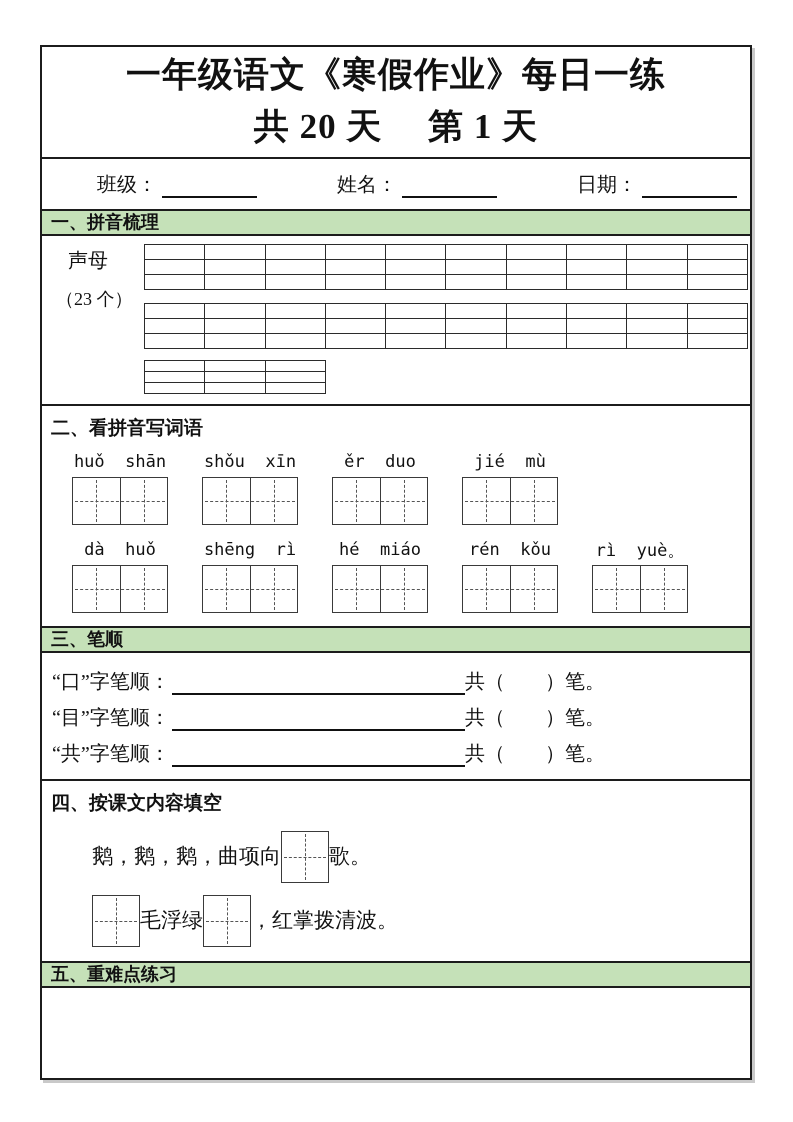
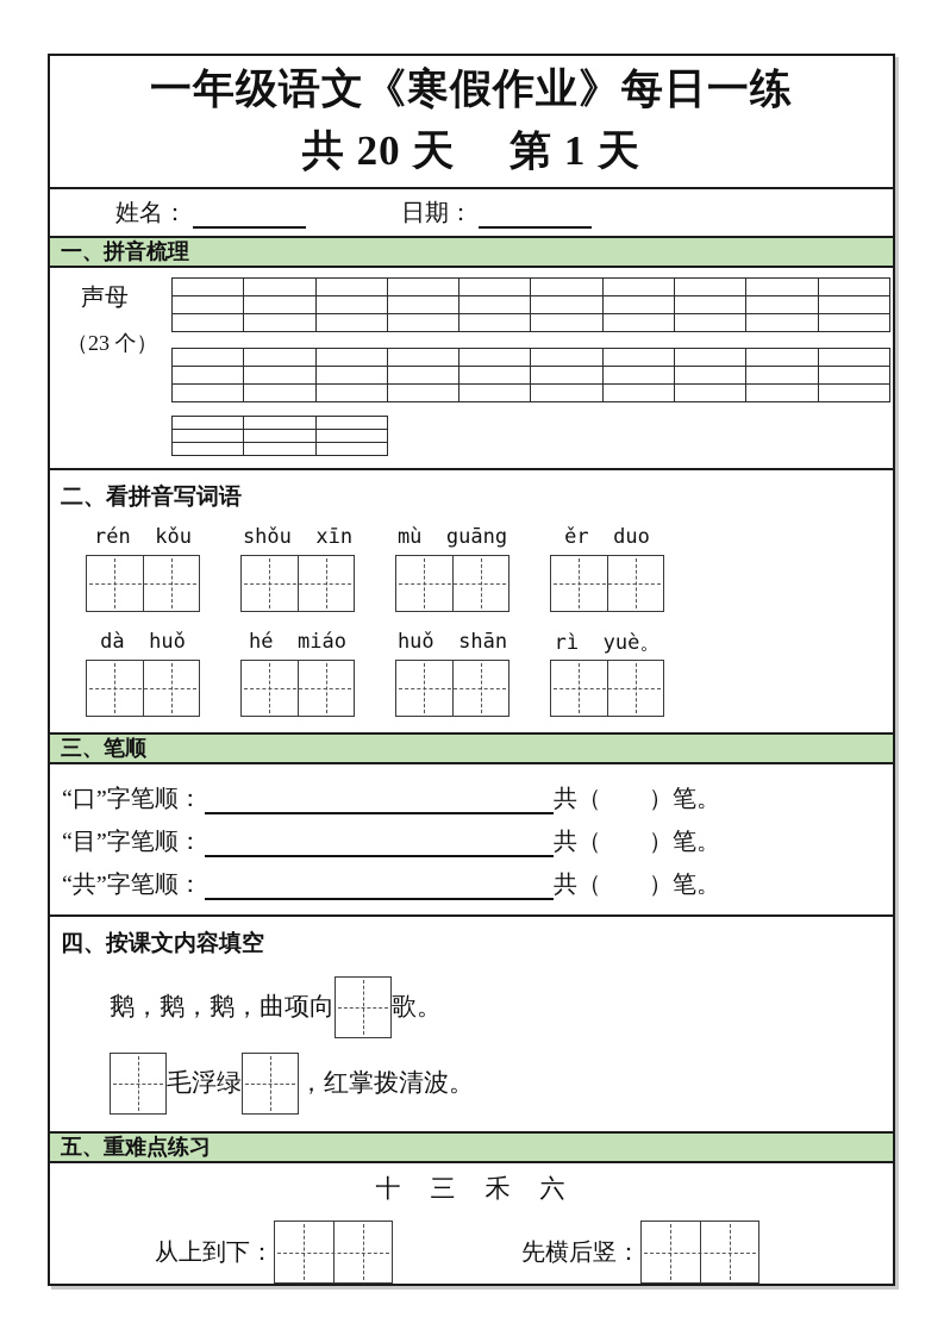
  一年级语文《寒假作业》每日一练
  共 20 天 第 1 天
- 班级：
  姓名：
  日期：
  一、拼音梳理
  声母
  （23 个）
  二、看拼音写词语
- huǒ shān
+ rén kǒu
  shǒu xīn
+ mù guāng
  ěr duo
- jié mù
  dà huǒ
- shēng rì
  hé miáo
- rén kǒu
+ huǒ shān
  rì yuè。
  三、笔顺
  “口”字笔顺：
  共（ ）笔。
  “目”字笔顺：
  共（ ）笔。
  “共”字笔顺：
  共（ ）笔。
  四、按课文内容填空
  鹅，鹅，鹅，曲项向
  歌。
  毛浮绿
  ，红掌拨清波。
  五、重难点练习
+ 十 三 禾 六
+ 从上到下：
+ 先横后竖：
